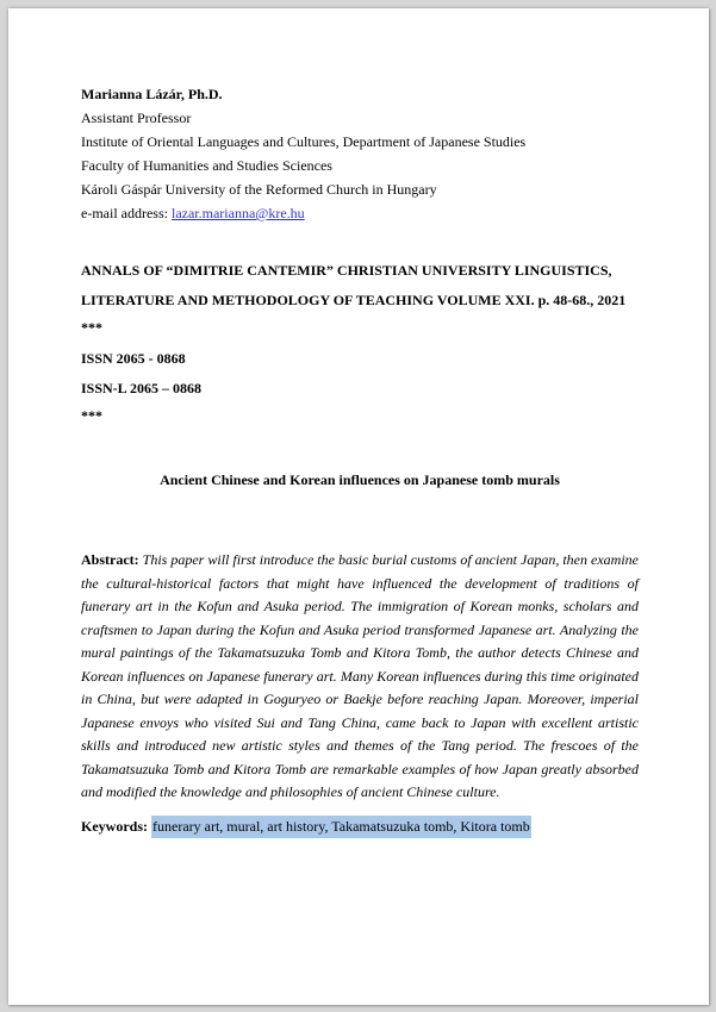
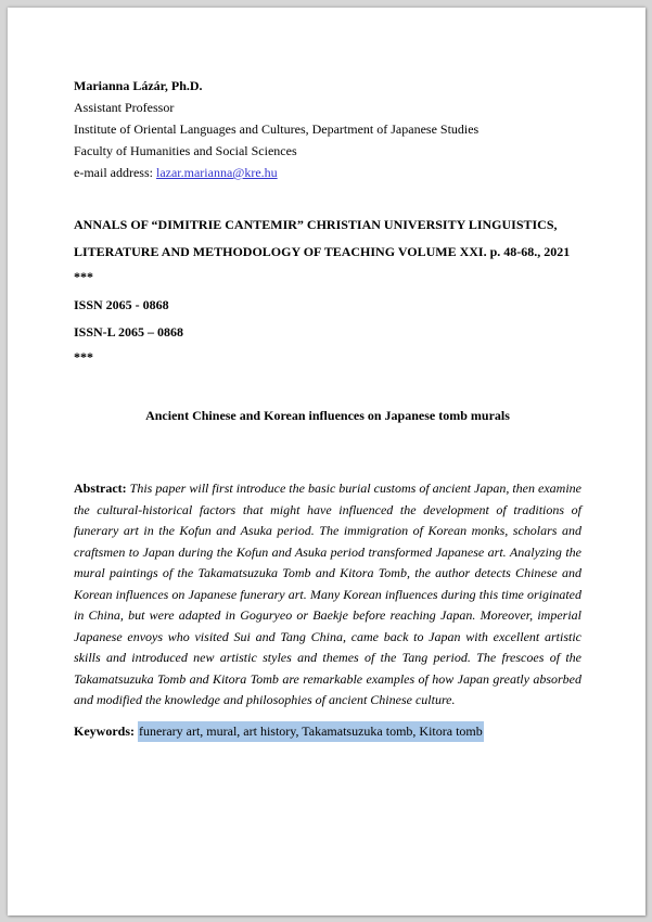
  Marianna Lázár, Ph.D.
  Assistant Professor
  Institute of Oriental Languages and Cultures, Department of Japanese Studies
- Faculty of Humanities and Studies Sciences
+ Faculty of Humanities and Social Sciences
- Károli Gáspár University of the Reformed Church in Hungary
  e-mail address: lazar.marianna@kre.hu
  ANNALS OF “DIMITRIE CANTEMIR” CHRISTIAN UNIVERSITY LINGUISTICS,
  LITERATURE AND METHODOLOGY OF TEACHING VOLUME XXI. p. 48-68., 2021
  ***
  ISSN 2065 - 0868
  ISSN-L 2065 – 0868
  ***
  Ancient Chinese and Korean influences on Japanese tomb murals
  Abstract: This paper will first introduce the basic burial customs of ancient Japan, then examine the cultural-historical factors that might have influenced the development of traditions of funerary art in the Kofun and Asuka period. The immigration of Korean monks, scholars and craftsmen to Japan during the Kofun and Asuka period transformed Japanese art. Analyzing the mural paintings of the Takamatsuzuka Tomb and Kitora Tomb, the author detects Chinese and Korean influences on Japanese funerary art. Many Korean influences during this time originated in China, but were adapted in Goguryeo or Baekje before reaching Japan. Moreover, imperial Japanese envoys who visited Sui and Tang China, came back to Japan with excellent artistic skills and introduced new artistic styles and themes of the Tang period. The frescoes of the Takamatsuzuka Tomb and Kitora Tomb are remarkable examples of how Japan greatly absorbed and modified the knowledge and philosophies of ancient Chinese culture.
  Keywords: funerary art, mural, art history, Takamatsuzuka tomb, Kitora tomb
